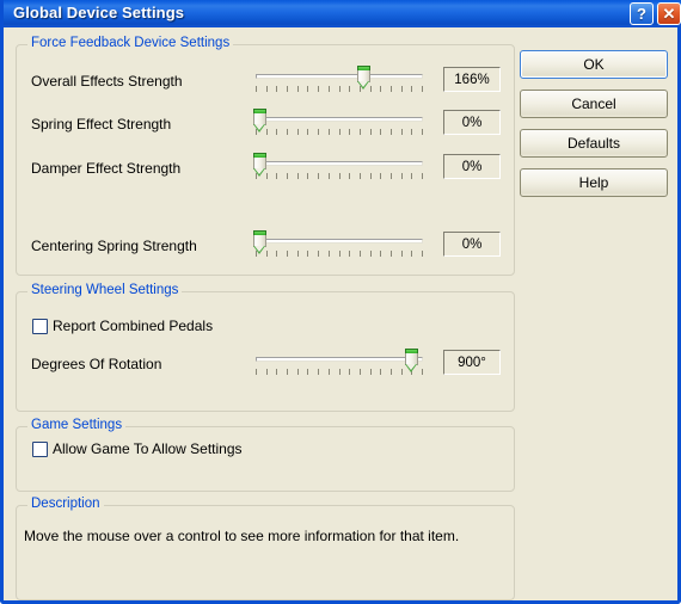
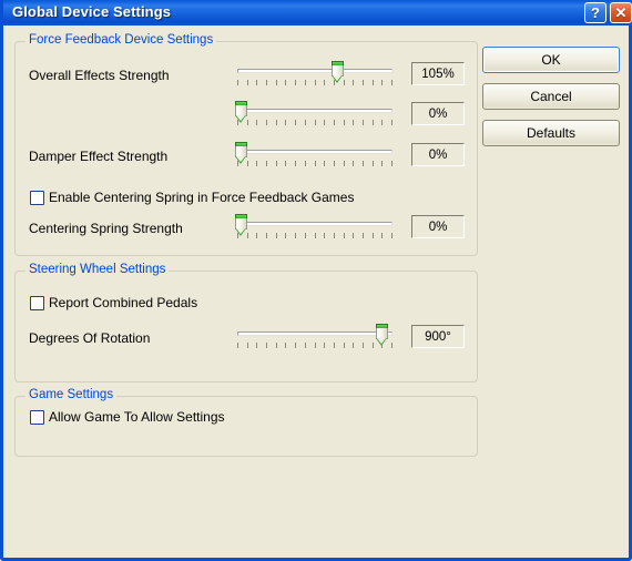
  Global Device Settings
  ?
  ✕
  Force Feedback Device Settings
  Overall Effects Strength
- 166%
+ 105%
- Spring Effect Strength
  0%
  Damper Effect Strength
  0%
+ Enable Centering Spring in Force Feedback Games
  Centering Spring Strength
  0%
  Steering Wheel Settings
  Report Combined Pedals
  Degrees Of Rotation
  900°
  Game Settings
  Allow Game To Allow Settings
- Description
- Move the mouse over a control to see more information for that item.
  OK
  Cancel
  Defaults
- Help
